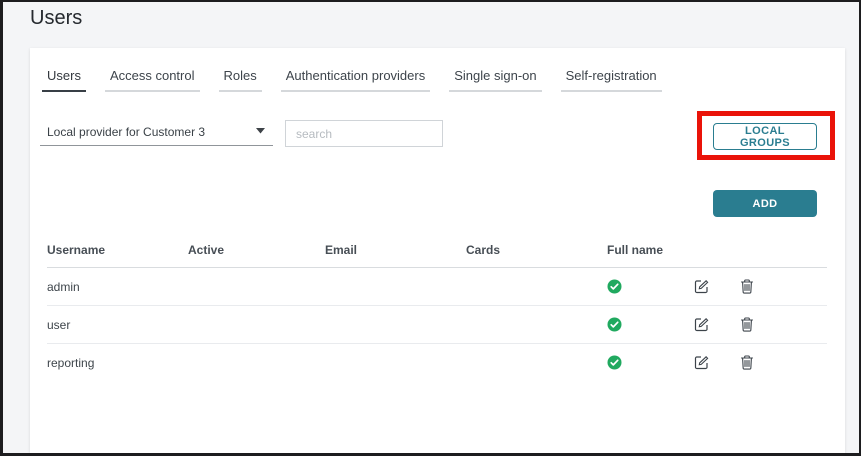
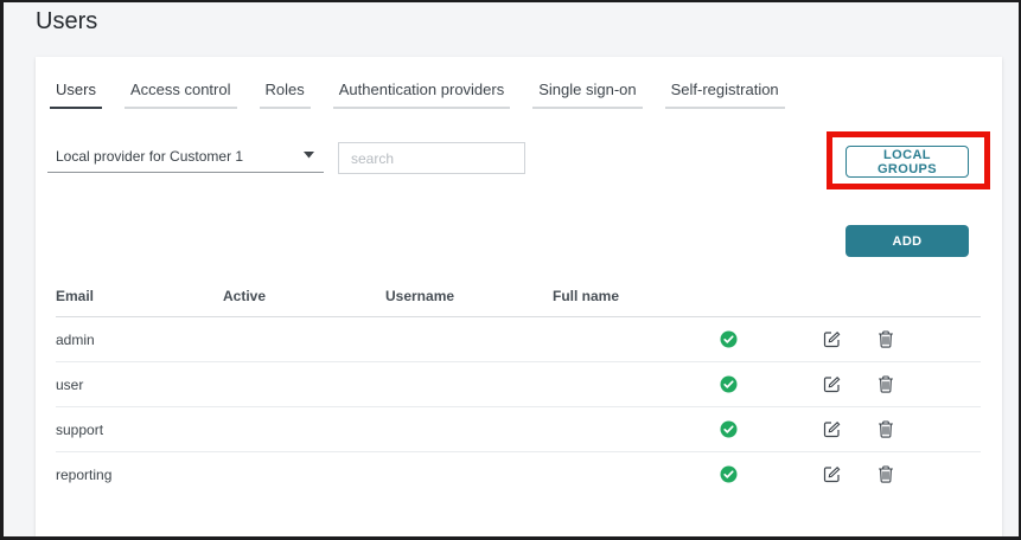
  Users
  Users
  Access control
  Roles
  Authentication providers
  Single sign-on
  Self-registration
- Local provider for Customer 3
+ Local provider for Customer 1
  search
  LOCAL GROUPS
  ADD
- Username
+ Email
  Active
- Email
+ Username
- Cards
  Full name
  admin
  user
+ support
  reporting
